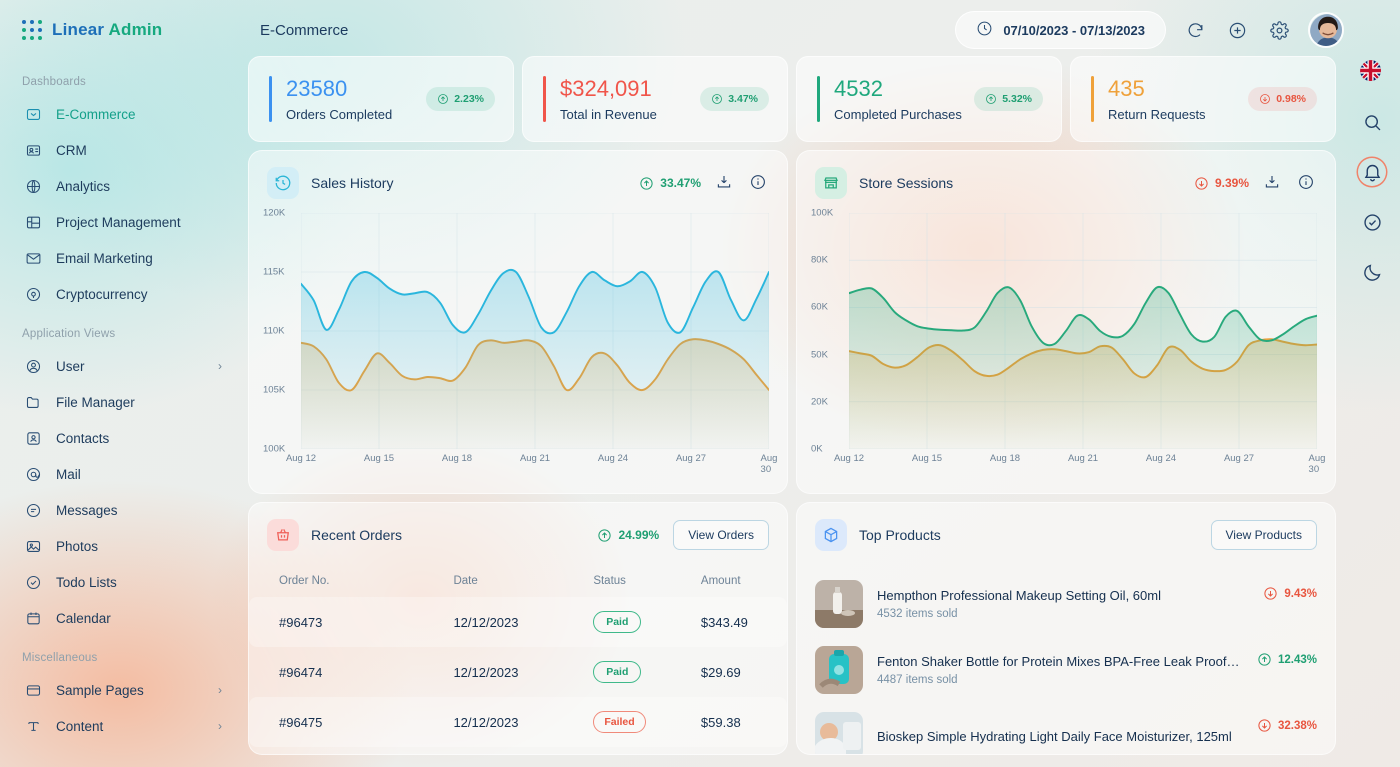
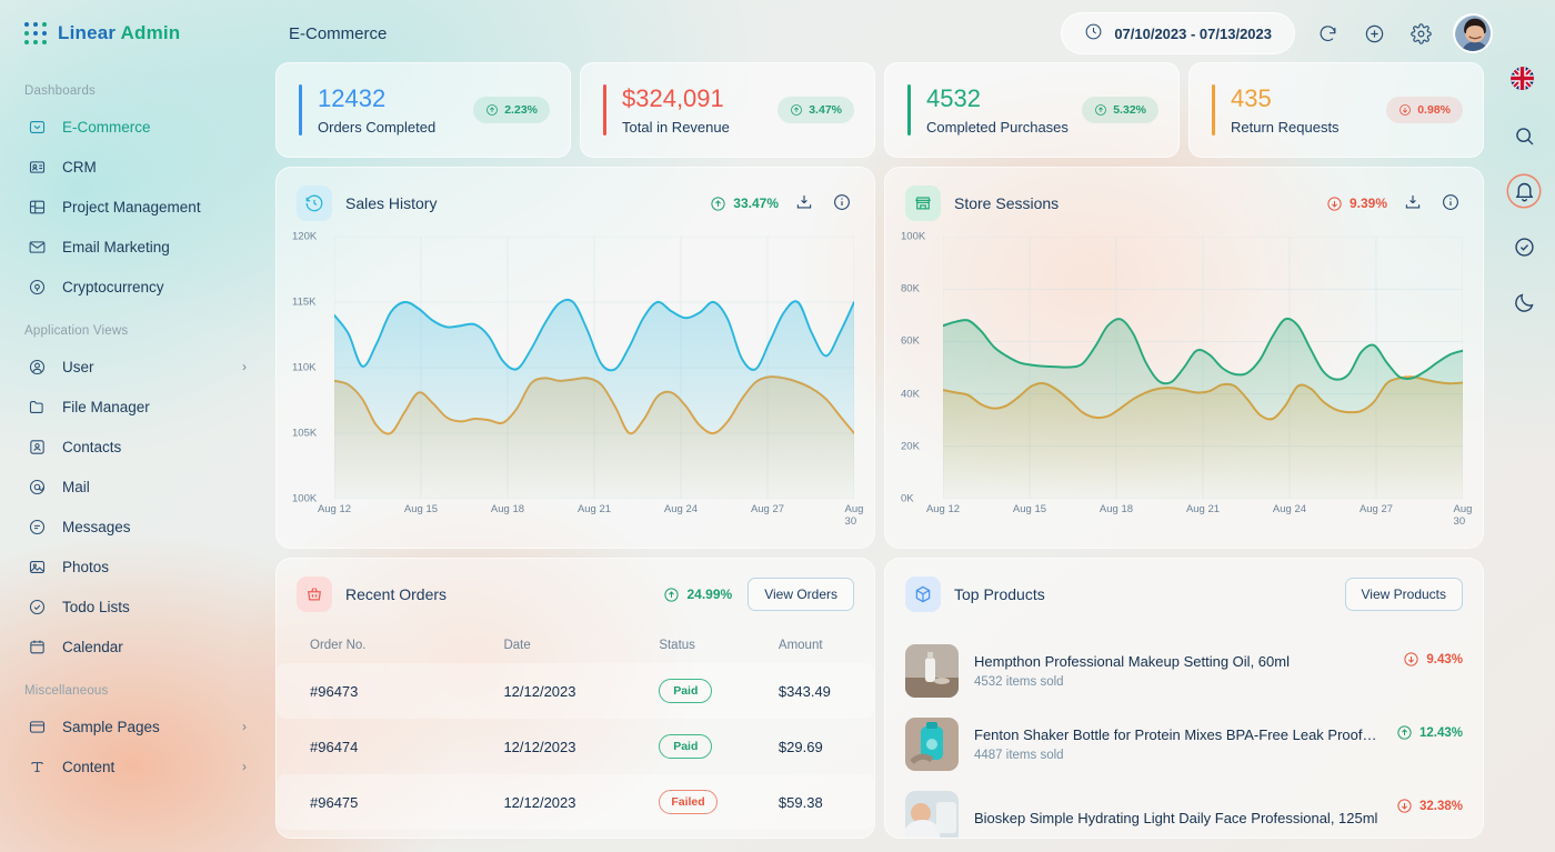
  Linear Admin
  Dashboards
  E-Commerce
  CRM
- Analytics
  Project Management
  Email Marketing
  Cryptocurrency
  Application Views
  User
  ›
  File Manager
  Contacts
  Mail
  Messages
  Photos
  Todo Lists
  Calendar
  Miscellaneous
  Sample Pages
  ›
  Content
  ›
  E-Commerce
  07/10/2023 - 07/13/2023
- 23580
+ 12432
  Orders Completed
  2.23%
  $324,091
  Total in Revenue
  3.47%
  4532
  Completed Purchases
  5.32%
  435
  Return Requests
  0.98%
  Sales History
  33.47%
  120K
  115K
  110K
  105K
  100K
  Aug 12
  Aug 15
  Aug 18
  Aug 21
  Aug 24
  Aug 27
  Aug 30
  Store Sessions
  9.39%
  100K
  80K
  60K
- 50K
+ 40K
  20K
  0K
  Aug 12
  Aug 15
  Aug 18
  Aug 21
  Aug 24
  Aug 27
  Aug 30
  Recent Orders
  24.99%
  View Orders
  Order No.	Date	Status	Amount
  #96473	12/12/2023	Paid	$343.49
  #96474	12/12/2023	Paid	$29.69
  #96475	12/12/2023	Failed	$59.38
  Top Products
  View Products
  Hempthon Professional Makeup Setting Oil, 60ml
  4532 items sold
  9.43%
  Fenton Shaker Bottle for Protein Mixes BPA-Free Leak Proof 75
  4487 items sold
  12.43%
- Bioskep Simple Hydrating Light Daily Face Moisturizer, 125ml
+ Bioskep Simple Hydrating Light Daily Face Professional, 125ml
  32.38%
